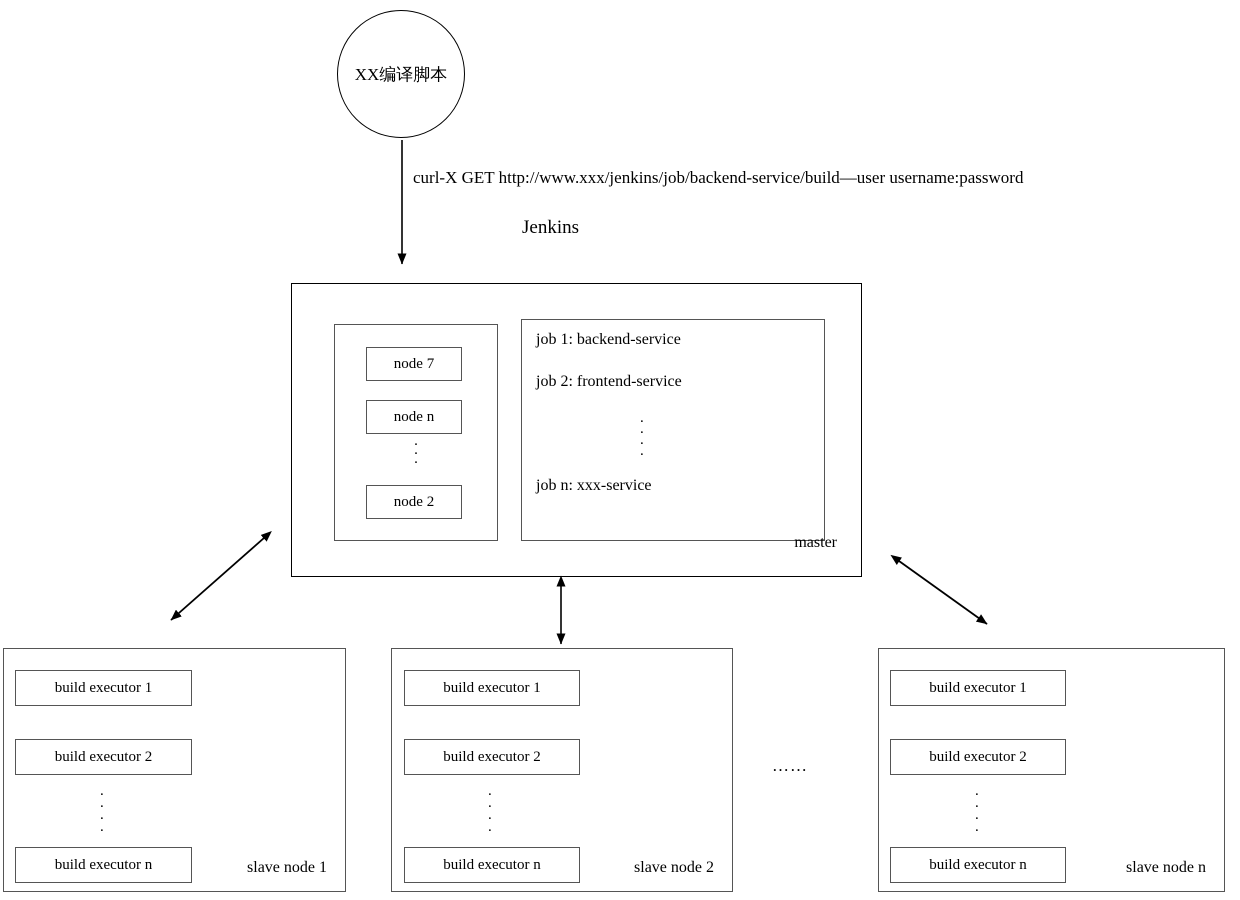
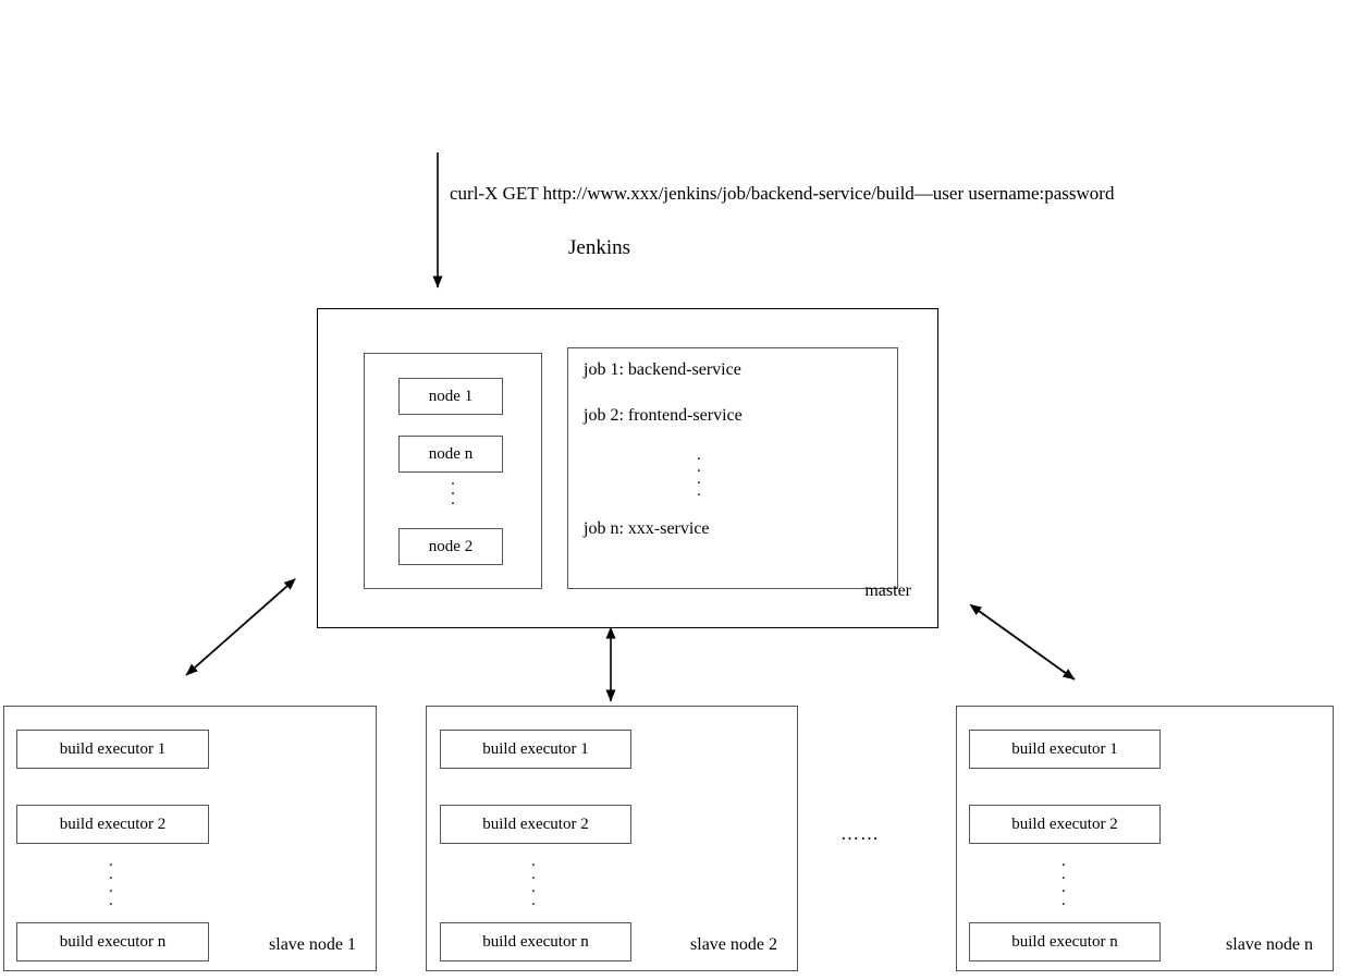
- XX编译脚本
  curl-X GET http://www.xxx/jenkins/job/backend-service/build—user username:password
  Jenkins
- node 7
+ node 1
  node n
  .
  .
  .
  node 2
  job 1: backend-service
  job 2: frontend-service
  .
  .
  .
  .
  job n: xxx-service
  master
  build executor 1
  build executor 2
  .
  .
  .
  .
  build executor n
  slave node 1
  build executor 1
  build executor 2
  .
  .
  .
  .
  build executor n
  slave node 2
  ……
  build executor 1
  build executor 2
  .
  .
  .
  .
  build executor n
  slave node n
